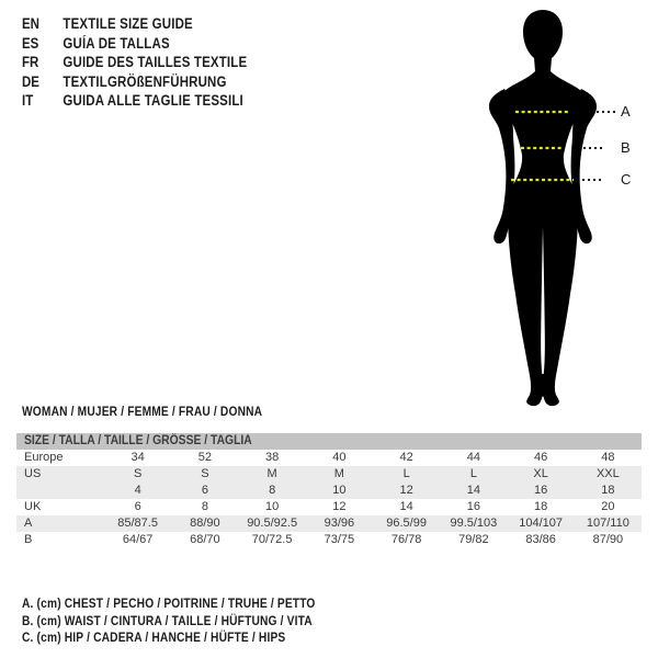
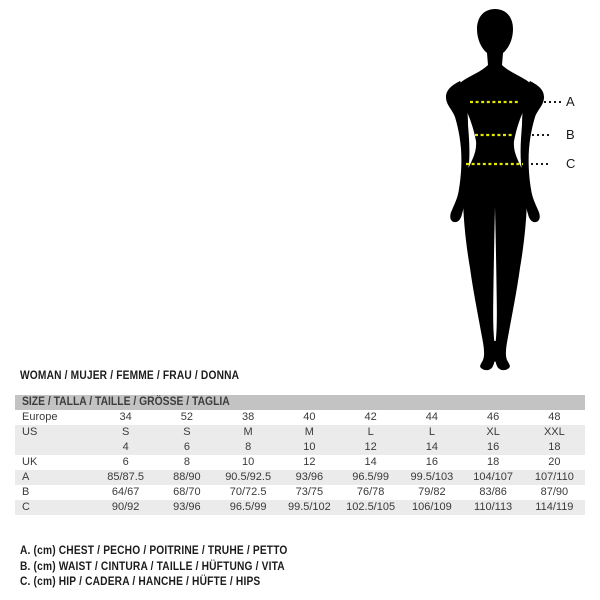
- EN
- TEXTILE SIZE GUIDE
- ES
- GUÍA DE TALLAS
- FR
- GUIDE DES TAILLES TEXTILE
- DE
- TEXTILGRÖßENFÜHRUNG
- IT
- GUIDA ALLE TAGLIE TESSILI
  A
  B
  C
  WOMAN / MUJER / FEMME / FRAU / DONNA
  SIZE / TALLA / TAILLE / GRÖSSE / TAGLIA
  Europe	34	52	38	40	42	44	46	48
  US	S	S	M	M	L	L	XL	XXL
  	4	6	8	10	12	14	16	18
  UK	6	8	10	12	14	16	18	20
  A	85/87.5	88/90	90.5/92.5	93/96	96.5/99	99.5/103	104/107	107/110
  B	64/67	68/70	70/72.5	73/75	76/78	79/82	83/86	87/90
+ C	90/92	93/96	96.5/99	99.5/102	102.5/105	106/109	110/113	114/119
  A. (cm) CHEST / PECHO / POITRINE / TRUHE / PETTO
  B. (cm) WAIST / CINTURA / TAILLE / HÜFTUNG / VITA
  C. (cm) HIP / CADERA / HANCHE / HÜFTE / HIPS
